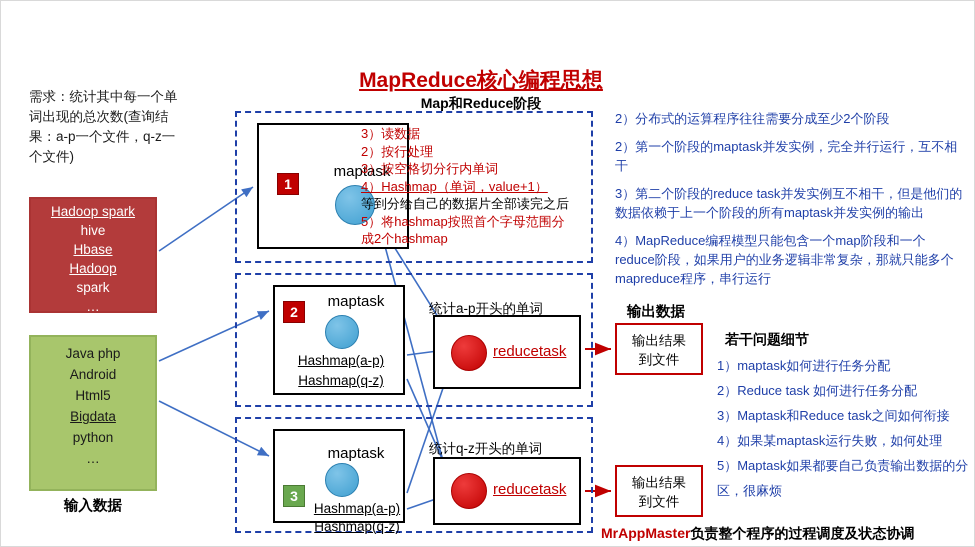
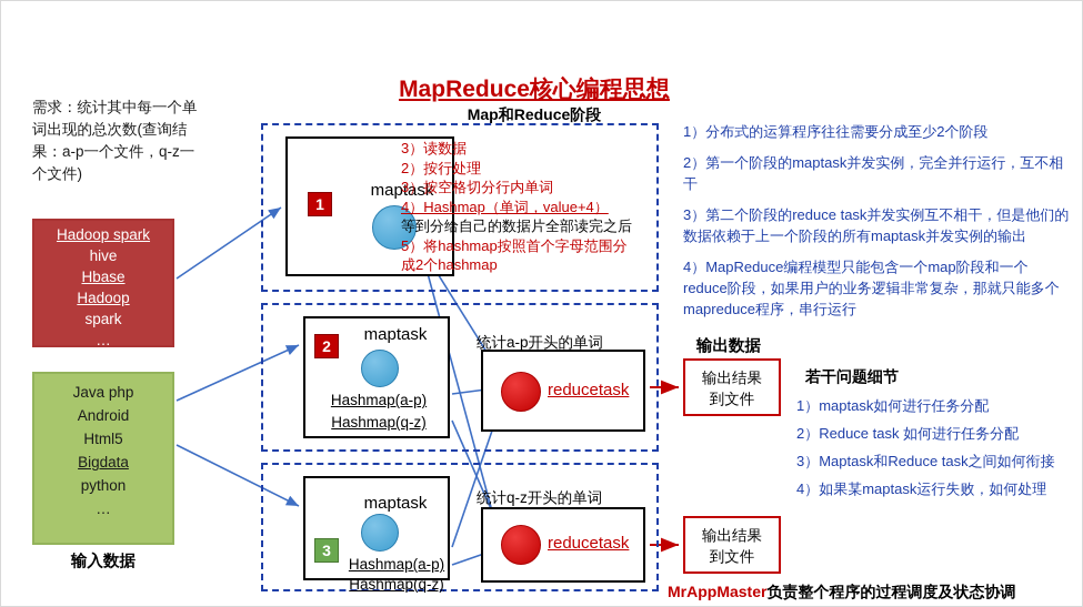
  MapReduce核心编程思想
  Map和Reduce阶段
  需求：统计其中每一个单词出现的总次数(查询结果：a-p一个文件，q-z一个文件)
  Hadoop spark
  hive
  Hbase
  Hadoop
  spark
  …
  Java php
  Android
  Html5
  Bigdata
  python
  …
  输入数据
  1
  maptask
  3）读数据
  2）按行处理
  3）按空格切分行内单词
- 4）Hashmap（单词，value+1）
+ 4）Hashmap（单词，value+4）
  等到分给自己的数据片全部读完之后
  5）将hashmap按照首个字母范围分成2个hashmap
  2
  maptask
  Hashmap(a-p)
  Hashmap(q-z)
  3
  maptask
  Hashmap(a-p)
  Hashmap(q-z)
  统计a-p开头的单词
  reducetask
  统计q-z开头的单词
  reducetask
  输出数据
  输出结果
  到文件
  输出结果
  到文件
- 2）分布式的运算程序往往需要分成至少2个阶段
+ 1）分布式的运算程序往往需要分成至少2个阶段
  2）第一个阶段的maptask并发实例，完全并行运行，互不相干
  3）第二个阶段的reduce task并发实例互不相干，但是他们的数据依赖于上一个阶段的所有maptask并发实例的输出
  4）MapReduce编程模型只能包含一个map阶段和一个reduce阶段，如果用户的业务逻辑非常复杂，那就只能多个mapreduce程序，串行运行
  若干问题细节
  1）maptask如何进行任务分配
  2）Reduce task 如何进行任务分配
  3）Maptask和Reduce task之间如何衔接
  4）如果某maptask运行失败，如何处理
- 5）Maptask如果都要自己负责输出数据的分区，很麻烦
  MrAppMaster负责整个程序的过程调度及状态协调
